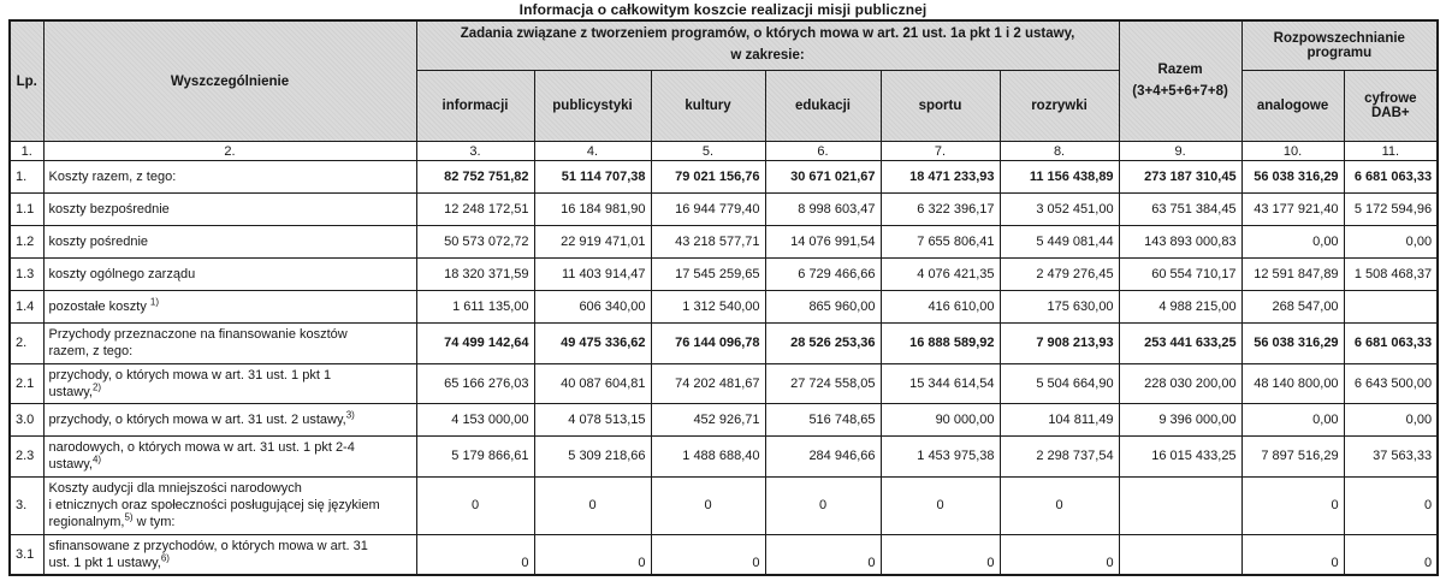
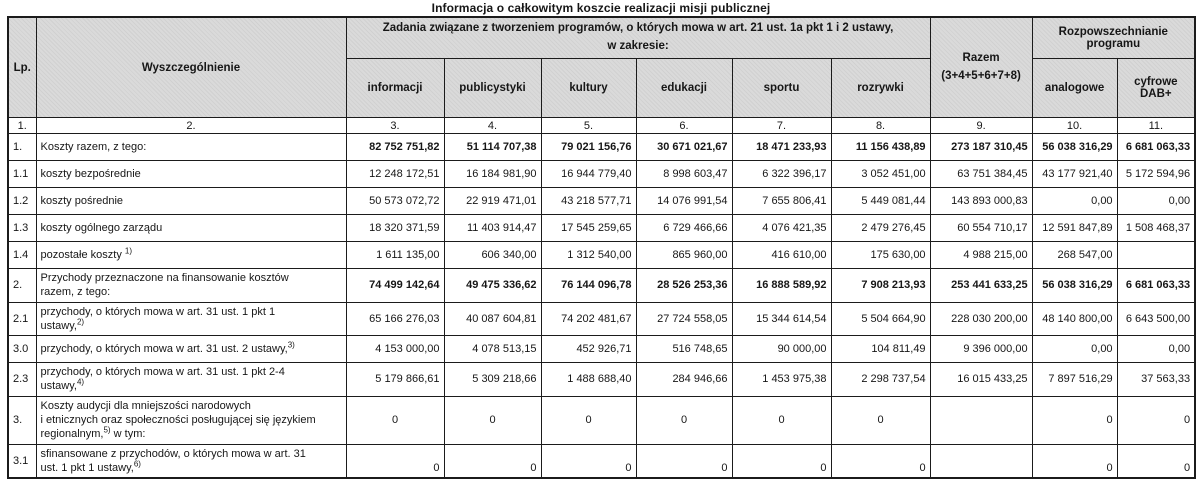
  Informacja o całkowitym koszcie realizacji misji publicznej
  Lp.	Wyszczególnienie	Zadania związane z tworzeniem programów, o których mowa w art. 21 ust. 1a pkt 1 i 2 ustawy, w zakresie:	Razem (3+4+5+6+7+8)	Rozpowszechnianie programu
  informacji	publicystyki	kultury	edukacji	sportu	rozrywki	analogowe	cyfrowe DAB+
  1.	2.	3.	4.	5.	6.	7.	8.	9.	10.	11.
  1.	Koszty razem, z tego:	82 752 751,82	51 114 707,38	79 021 156,76	30 671 021,67	18 471 233,93	11 156 438,89	273 187 310,45	56 038 316,29	6 681 063,33
  1.1	koszty bezpośrednie	12 248 172,51	16 184 981,90	16 944 779,40	8 998 603,47	6 322 396,17	3 052 451,00	63 751 384,45	43 177 921,40	5 172 594,96
  1.2	koszty pośrednie	50 573 072,72	22 919 471,01	43 218 577,71	14 076 991,54	7 655 806,41	5 449 081,44	143 893 000,83	0,00	0,00
  1.3	koszty ogólnego zarządu	18 320 371,59	11 403 914,47	17 545 259,65	6 729 466,66	4 076 421,35	2 479 276,45	60 554 710,17	12 591 847,89	1 508 468,37
  1.4	pozostałe koszty 1)	1 611 135,00	606 340,00	1 312 540,00	865 960,00	416 610,00	175 630,00	4 988 215,00	268 547,00
  2.	Przychody przeznaczone na finansowanie kosztówrazem, z tego:	74 499 142,64	49 475 336,62	76 144 096,78	28 526 253,36	16 888 589,92	7 908 213,93	253 441 633,25	56 038 316,29	6 681 063,33
  2.1	przychody, o których mowa w art. 31 ust. 1 pkt 1ustawy,2)	65 166 276,03	40 087 604,81	74 202 481,67	27 724 558,05	15 344 614,54	5 504 664,90	228 030 200,00	48 140 800,00	6 643 500,00
  3.0	przychody, o których mowa w art. 31 ust. 2 ustawy,3)	4 153 000,00	4 078 513,15	452 926,71	516 748,65	90 000,00	104 811,49	9 396 000,00	0,00	0,00
- 2.3	narodowych, o których mowa w art. 31 ust. 1 pkt 2-4ustawy,4)	5 179 866,61	5 309 218,66	1 488 688,40	284 946,66	1 453 975,38	2 298 737,54	16 015 433,25	7 897 516,29	37 563,33
+ 2.3	przychody, o których mowa w art. 31 ust. 1 pkt 2-4ustawy,4)	5 179 866,61	5 309 218,66	1 488 688,40	284 946,66	1 453 975,38	2 298 737,54	16 015 433,25	7 897 516,29	37 563,33
  3.	Koszty audycji dla mniejszości narodowychi etnicznych oraz społeczności posługującej się językiemregionalnym,5) w tym:	0	0	0	0	0	0		0	0
  3.1	sfinansowane z przychodów, o których mowa w art. 31ust. 1 pkt 1 ustawy,6)	0	0	0	0	0	0		0	0
